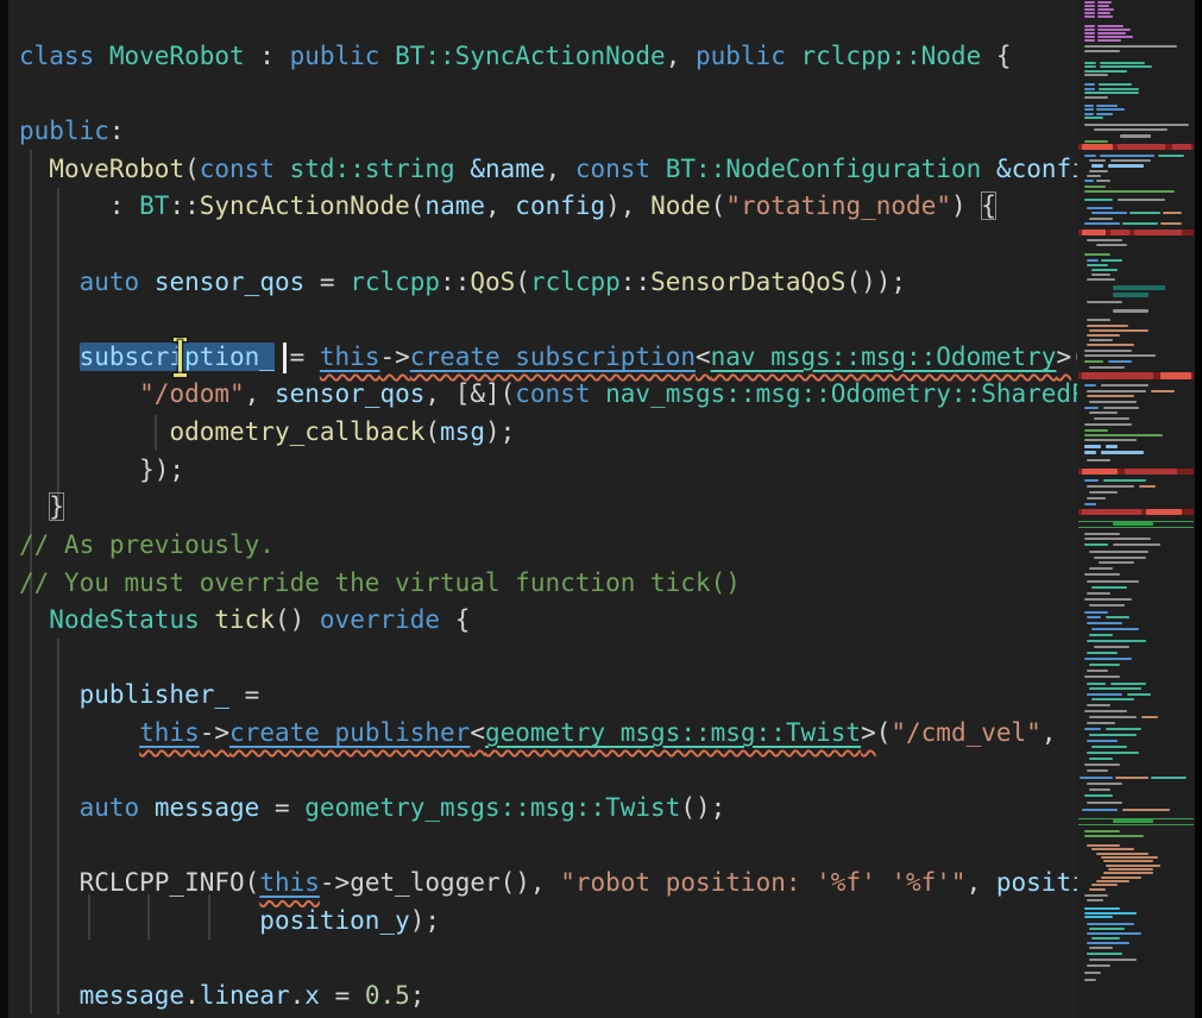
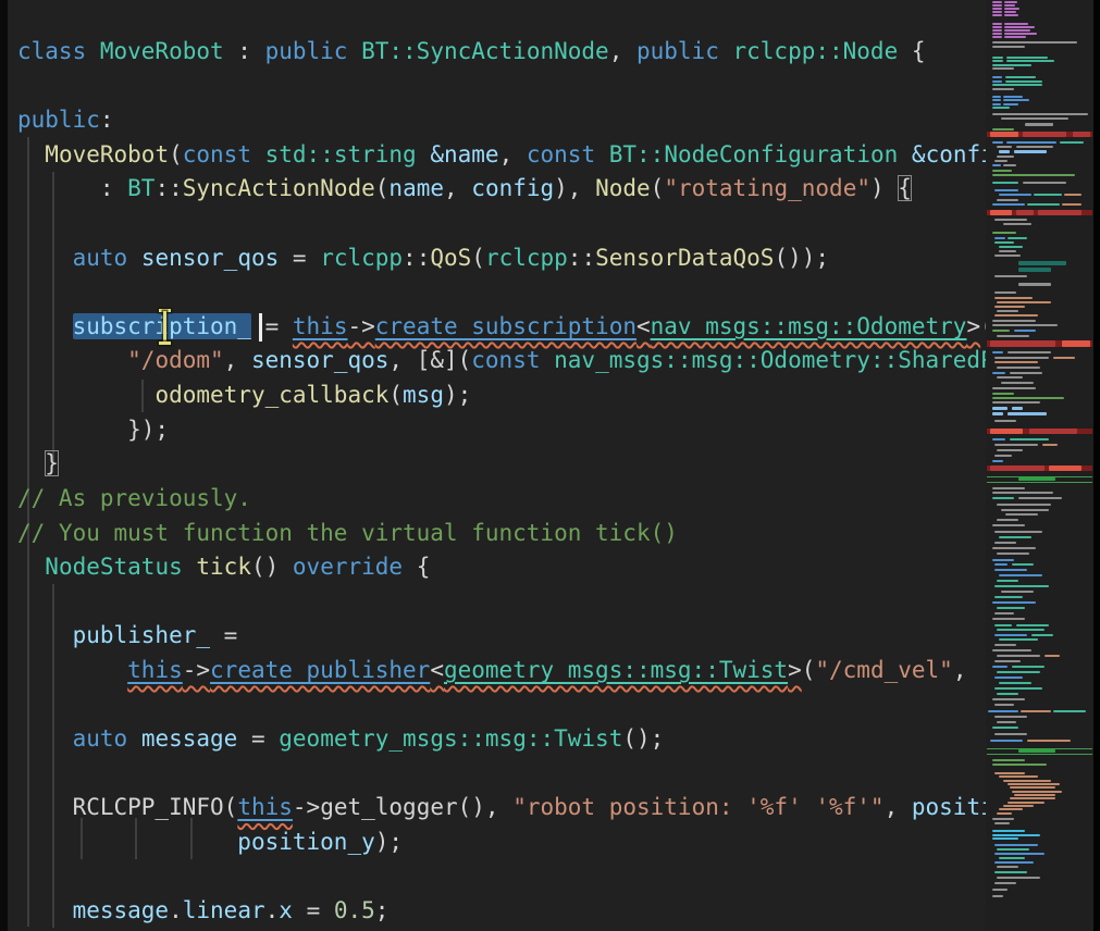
  class MoveRobot : public BT::SyncActionNode, public rclcpp::Node {
  public:
  MoveRobot(const std::string &name, const BT::NodeConfiguration &conf
  : BT::SyncActionNode(name, config), Node("rotating_node") {
  auto sensor_qos = rclcpp::QoS(rclcpp::SensorDataQoS());
  subscription_ = this->create_subscription<nav_msgs::msg::Odometry>
  "/odom", sensor_qos, [&](const nav_msgs::msg::Odometry::Shared
  odometry_callback(msg);
  });
  }
  // As previously.
- // You must override the virtual function tick()
+ // You must function the virtual function tick()
  NodeStatus tick() override {
  publisher_ =
  this->create_publisher<geometry_msgs::msg::Twist>("/cmd_vel",
  auto message = geometry_msgs::msg::Twist();
  RCLCPP_INFO(this->get_logger(), "robot position: '%f' '%f'", posit
  position_y);
  message.linear.x = 0.5;
